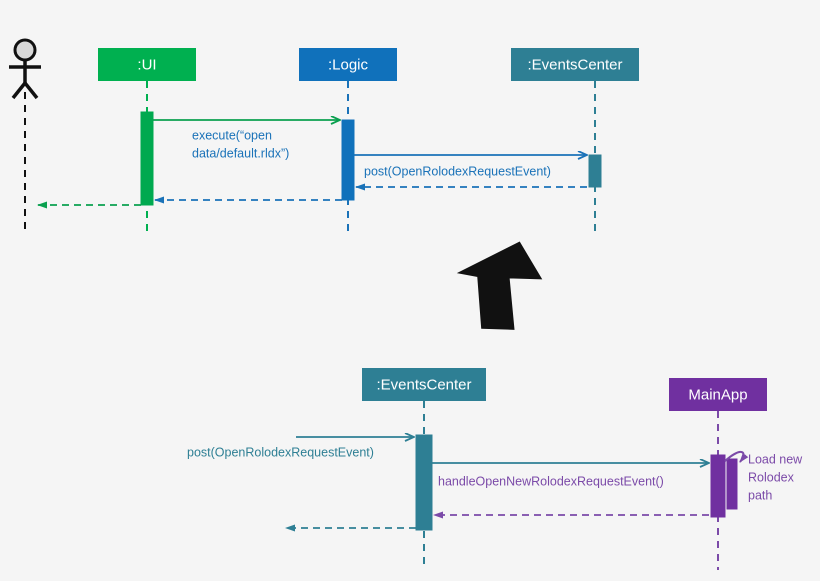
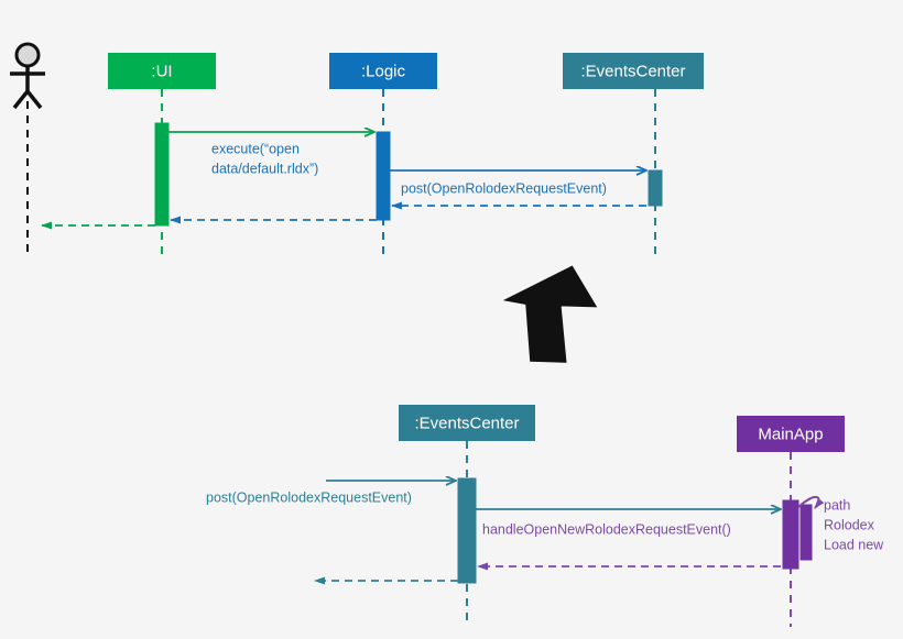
  :UI
  :Logic
  :EventsCenter
  execute(“open
  data/default.rldx”)
  post(OpenRolodexRequestEvent)
  :EventsCenter
  MainApp
  post(OpenRolodexRequestEvent)
  handleOpenNewRolodexRequestEvent()
- Load new
+ path
  Rolodex
- path
+ Load new
